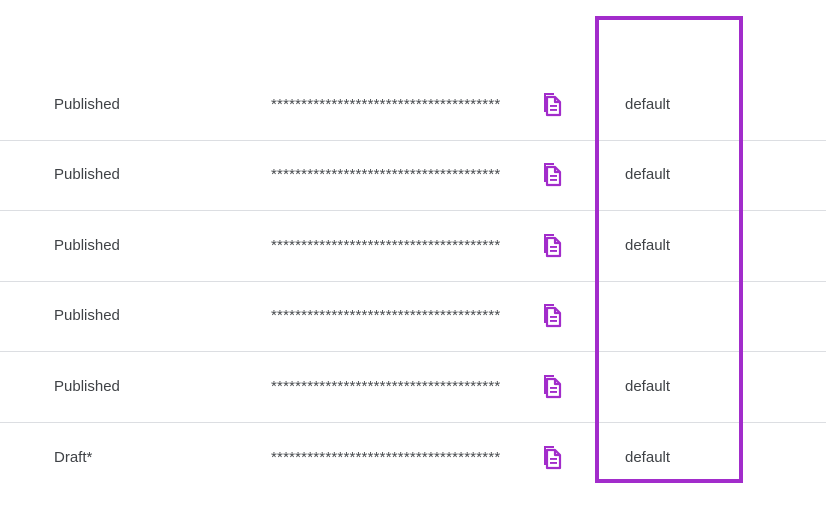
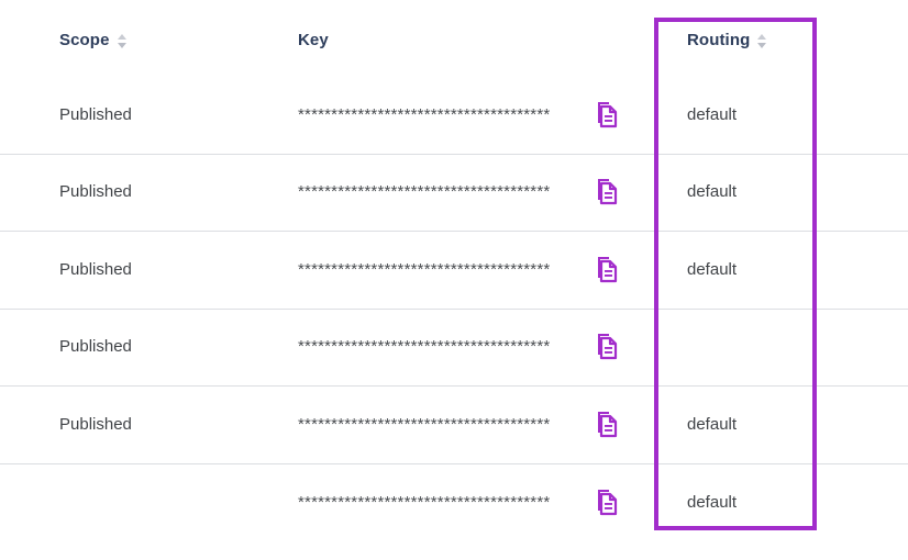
+ Scope
+ Key
+ Routing
  Published
  **************************************
  default
  Published
  **************************************
  default
  Published
  **************************************
  default
  Published
  **************************************
  Published
  **************************************
  default
- Draft*
  **************************************
  default
